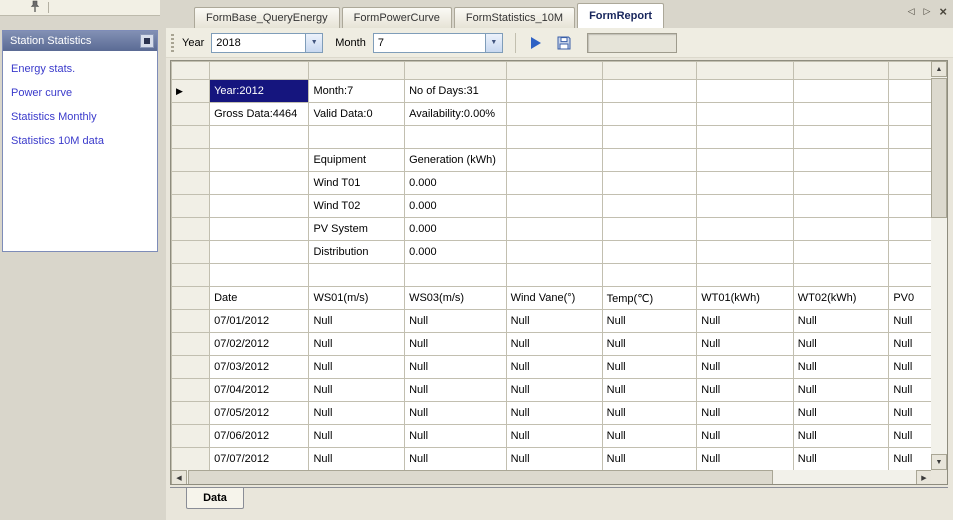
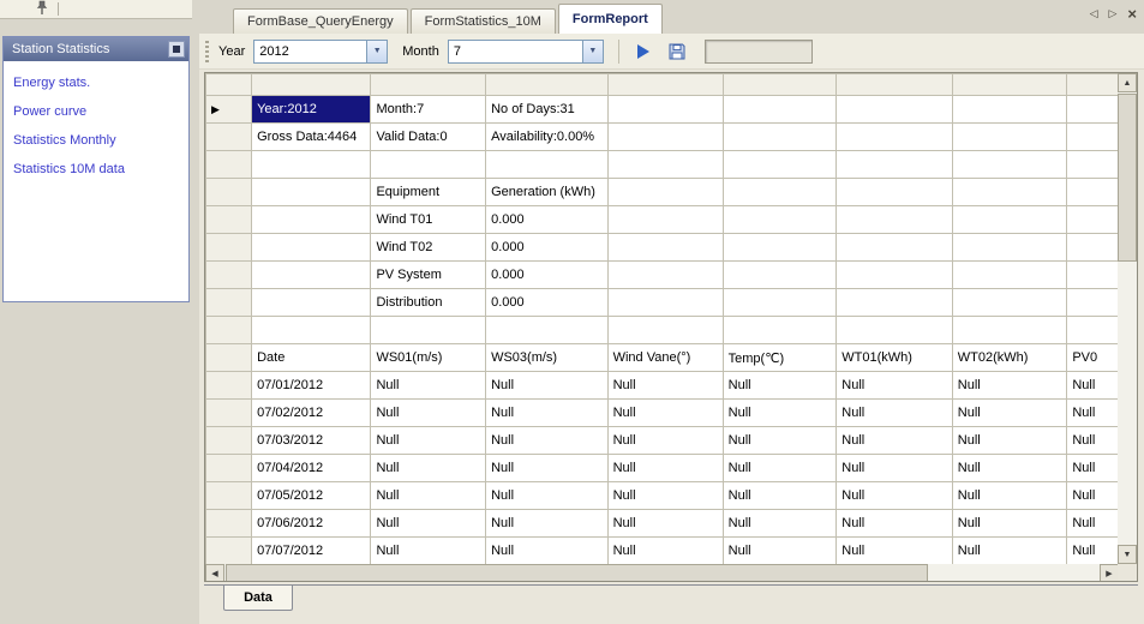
  FormBase_QueryEnergy
- FormPowerCurve
  FormStatistics_10M
  FormReport
  ◁
  ▷
  ×
  Station Statistics
  Energy stats.
  Power curve
  Statistics Monthly
  Statistics 10M data
  Year
- 2018
+ 2012
  Month
  7
  ▶	Year:2012	Month:7	No of Days:31
  	Gross Data:4464	Valid Data:0	Availability:0.00%
  		Equipment	Generation (kWh)
  		Wind T01	0.000
  		Wind T02	0.000
  		PV System	0.000
  		Distribution	0.000
  	Date	WS01(m/s)	WS03(m/s)	Wind Vane(°)	Temp(℃)	WT01(kWh)	WT02(kWh)	PV0
  	07/01/2012	Null	Null	Null	Null	Null	Null	Null
  	07/02/2012	Null	Null	Null	Null	Null	Null	Null
  	07/03/2012	Null	Null	Null	Null	Null	Null	Null
  	07/04/2012	Null	Null	Null	Null	Null	Null	Null
  	07/05/2012	Null	Null	Null	Null	Null	Null	Null
  	07/06/2012	Null	Null	Null	Null	Null	Null	Null
  	07/07/2012	Null	Null	Null	Null	Null	Null	Null
  Data
